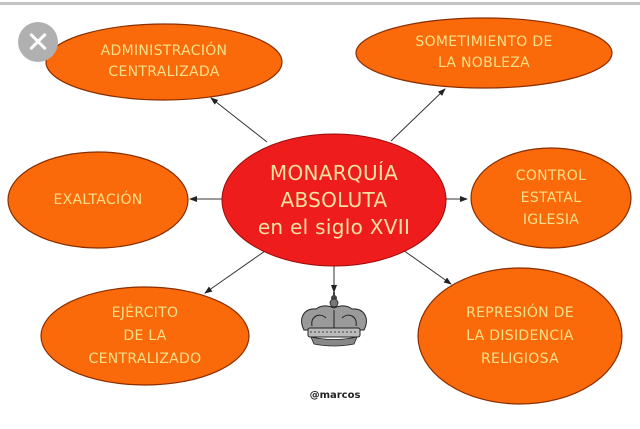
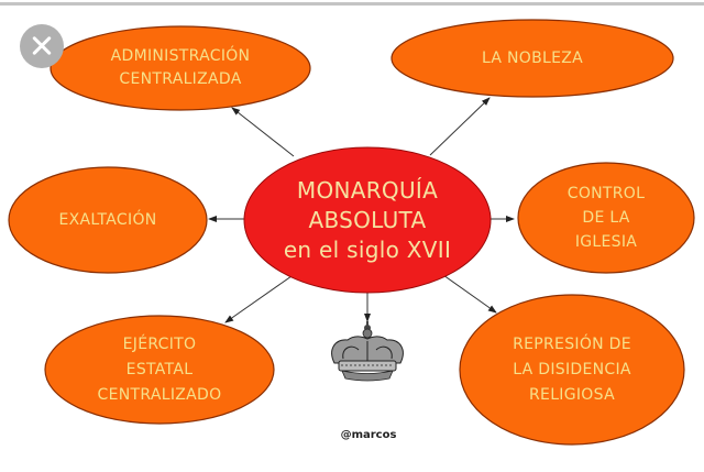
  MONARQUÍA
  ABSOLUTA
  en el siglo XVII
  ADMINISTRACIÓN
  CENTRALIZADA
- SOMETIMIENTO DE
  LA NOBLEZA
  EXALTACIÓN
  CONTROL
- ESTATAL
+ DE LA
  IGLESIA
  EJÉRCITO
- DE LA
+ ESTATAL
  CENTRALIZADO
  REPRESIÓN DE
  LA DISIDENCIA
  RELIGIOSA
  @marcos
